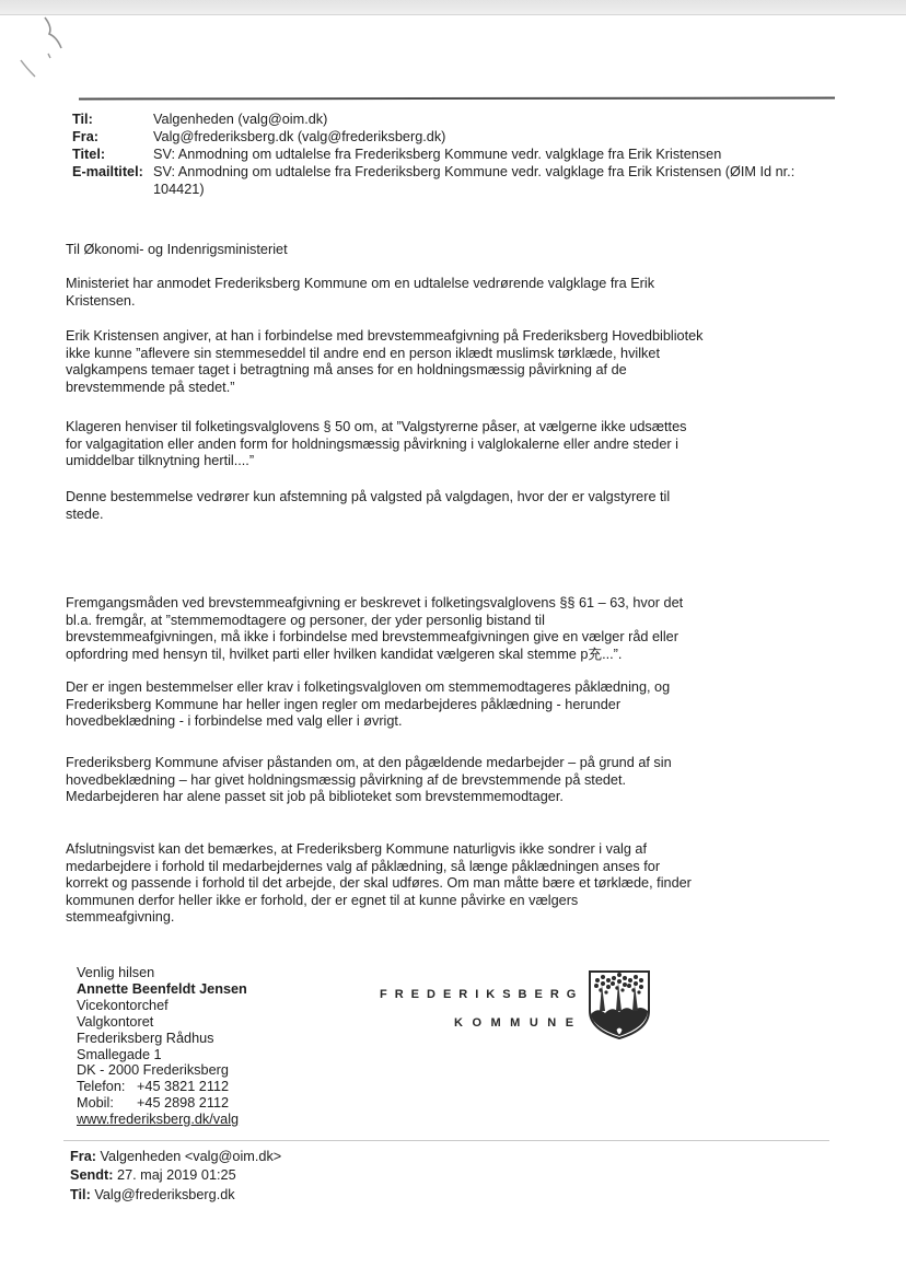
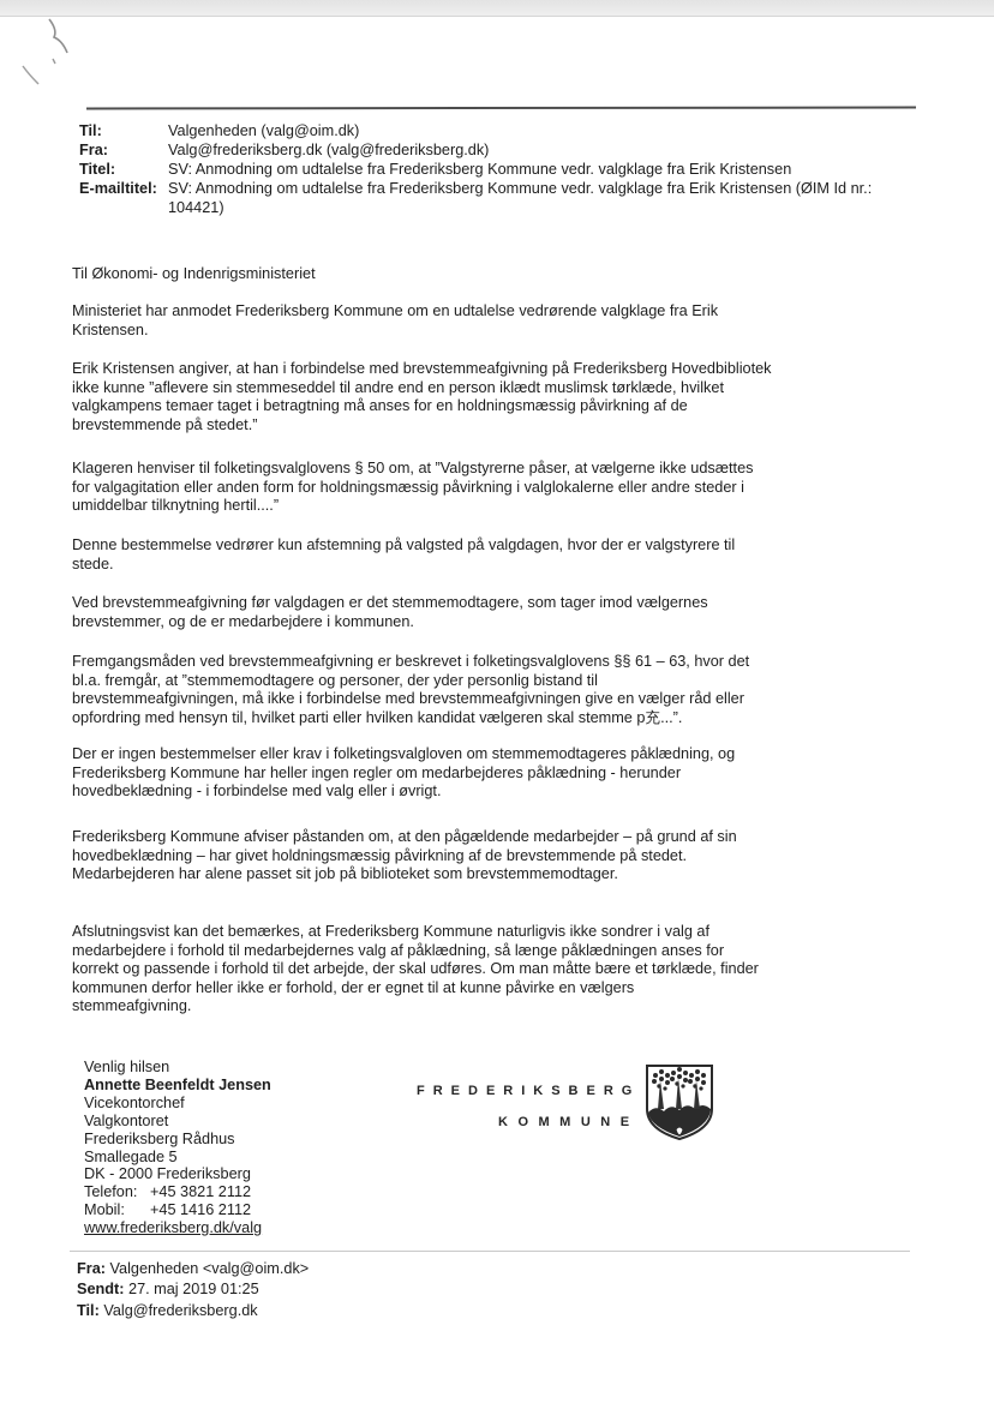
  Til:
  Valgenheden (valg@oim.dk)
  Fra:
  Valg@frederiksberg.dk (valg@frederiksberg.dk)
  Titel:
  SV: Anmodning om udtalelse fra Frederiksberg Kommune vedr. valgklage fra Erik Kristensen
  E-mailtitel:
  SV: Anmodning om udtalelse fra Frederiksberg Kommune vedr. valgklage fra Erik Kristensen (ØIM Id nr.:
  104421)
  Til Økonomi- og Indenrigsministeriet
  Ministeriet har anmodet Frederiksberg Kommune om en udtalelse vedrørende valgklage fra Erik
  Kristensen.
  Erik Kristensen angiver, at han i forbindelse med brevstemmeafgivning på Frederiksberg Hovedbibliotek
  ikke kunne ”aflevere sin stemmeseddel til andre end en person iklædt muslimsk tørklæde, hvilket
  valgkampens temaer taget i betragtning må anses for en holdningsmæssig påvirkning af de
  brevstemmende på stedet.”
  Klageren henviser til folketingsvalglovens § 50 om, at ”Valgstyrerne påser, at vælgerne ikke udsættes
  for valgagitation eller anden form for holdningsmæssig påvirkning i valglokalerne eller andre steder i
  umiddelbar tilknytning hertil....”
  Denne bestemmelse vedrører kun afstemning på valgsted på valgdagen, hvor der er valgstyrere til
  stede.
+ Ved brevstemmeafgivning før valgdagen er det stemmemodtagere, som tager imod vælgernes
+ brevstemmer, og de er medarbejdere i kommunen.
  Fremgangsmåden ved brevstemmeafgivning er beskrevet i folketingsvalglovens §§ 61 – 63, hvor det
  bl.a. fremgår, at ”stemmemodtagere og personer, der yder personlig bistand til
  brevstemmeafgivningen, må ikke i forbindelse med brevstemmeafgivningen give en vælger råd eller
  opfordring med hensyn til, hvilket parti eller hvilken kandidat vælgeren skal stemme p充...”.
  Der er ingen bestemmelser eller krav i folketingsvalgloven om stemmemodtageres påklædning, og
  Frederiksberg Kommune har heller ingen regler om medarbejderes påklædning - herunder
  hovedbeklædning - i forbindelse med valg eller i øvrigt.
  Frederiksberg Kommune afviser påstanden om, at den pågældende medarbejder – på grund af sin
  hovedbeklædning – har givet holdningsmæssig påvirkning af de brevstemmende på stedet.
  Medarbejderen har alene passet sit job på biblioteket som brevstemmemodtager.
  Afslutningsvist kan det bemærkes, at Frederiksberg Kommune naturligvis ikke sondrer i valg af
  medarbejdere i forhold til medarbejdernes valg af påklædning, så længe påklædningen anses for
  korrekt og passende i forhold til det arbejde, der skal udføres. Om man måtte bære et tørklæde, finder
  kommunen derfor heller ikke er forhold, der er egnet til at kunne påvirke en vælgers
  stemmeafgivning.
  Venlig hilsen
  Annette Beenfeldt Jensen
  Vicekontorchef
  Valgkontoret
  Frederiksberg Rådhus
- Smallegade 1
+ Smallegade 5
  DK - 2000 Frederiksberg
  Telefon: +45 3821 2112
- Mobil: +45 2898 2112
+ Mobil: +45 1416 2112
  www.frederiksberg.dk/valg
  FREDERIKSBERG
  KOMMUNE
  Fra: Valgenheden <valg@oim.dk>
  Sendt: 27. maj 2019 01:25
  Til: Valg@frederiksberg.dk
